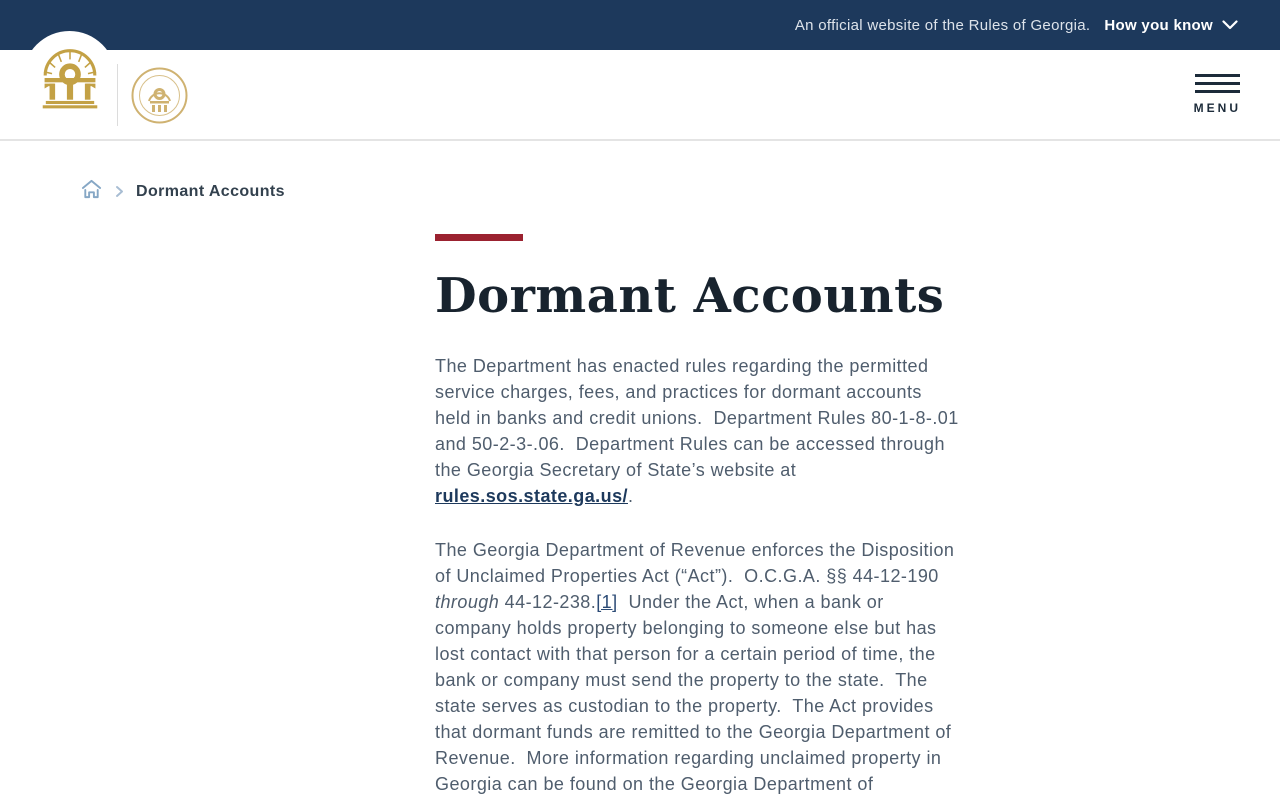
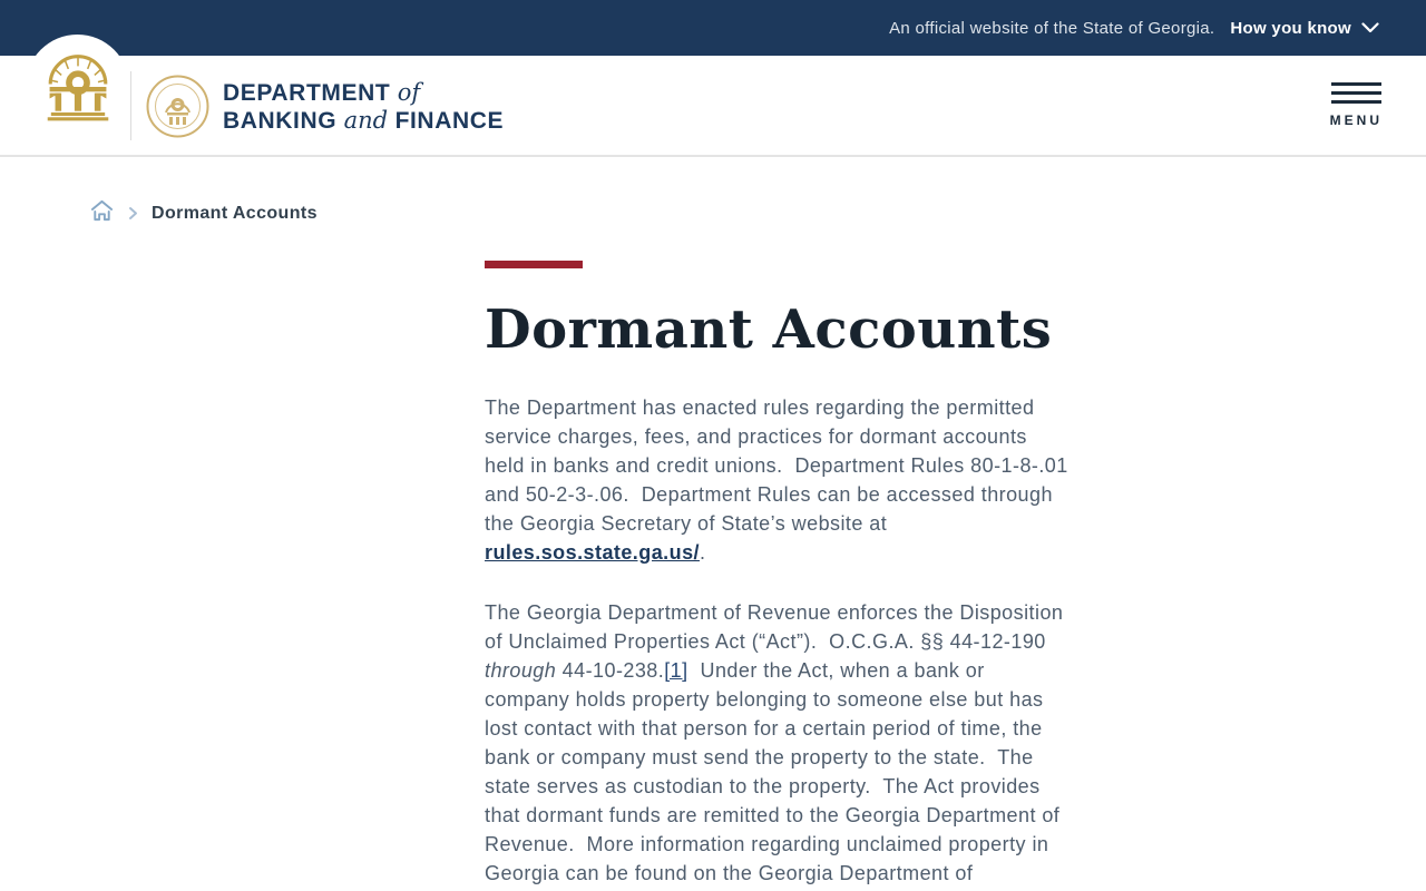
- An official website of the Rules of Georgia.
+ An official website of the State of Georgia.
  How you know
+ DEPARTMENT of
+ BANKING and FINANCE
  MENU
  Dormant Accounts
  Dormant Accounts
  The Department has enacted rules regarding the permitted service charges, fees, and practices for dormant accounts held in banks and credit unions. Department Rules 80-1-8-.01 and 50-2-3-.06. Department Rules can be accessed through the Georgia Secretary of State’s website at rules.sos.state.ga.us/.
- The Georgia Department of Revenue enforces the Disposition of Unclaimed Properties Act (“Act”). O.C.G.A. §§ 44-12-190 through 44-12-238.[1] Under the Act, when a bank or company holds property belonging to someone else but has lost contact with that person for a certain period of time, the bank or company must send the property to the state. The state serves as custodian to the property. The Act provides that dormant funds are remitted to the Georgia Department of Revenue. More information regarding unclaimed property in Georgia can be found on the Georgia Department of
+ The Georgia Department of Revenue enforces the Disposition of Unclaimed Properties Act (“Act”). O.C.G.A. §§ 44-12-190 through 44-10-238.[1] Under the Act, when a bank or company holds property belonging to someone else but has lost contact with that person for a certain period of time, the bank or company must send the property to the state. The state serves as custodian to the property. The Act provides that dormant funds are remitted to the Georgia Department of Revenue. More information regarding unclaimed property in Georgia can be found on the Georgia Department of
